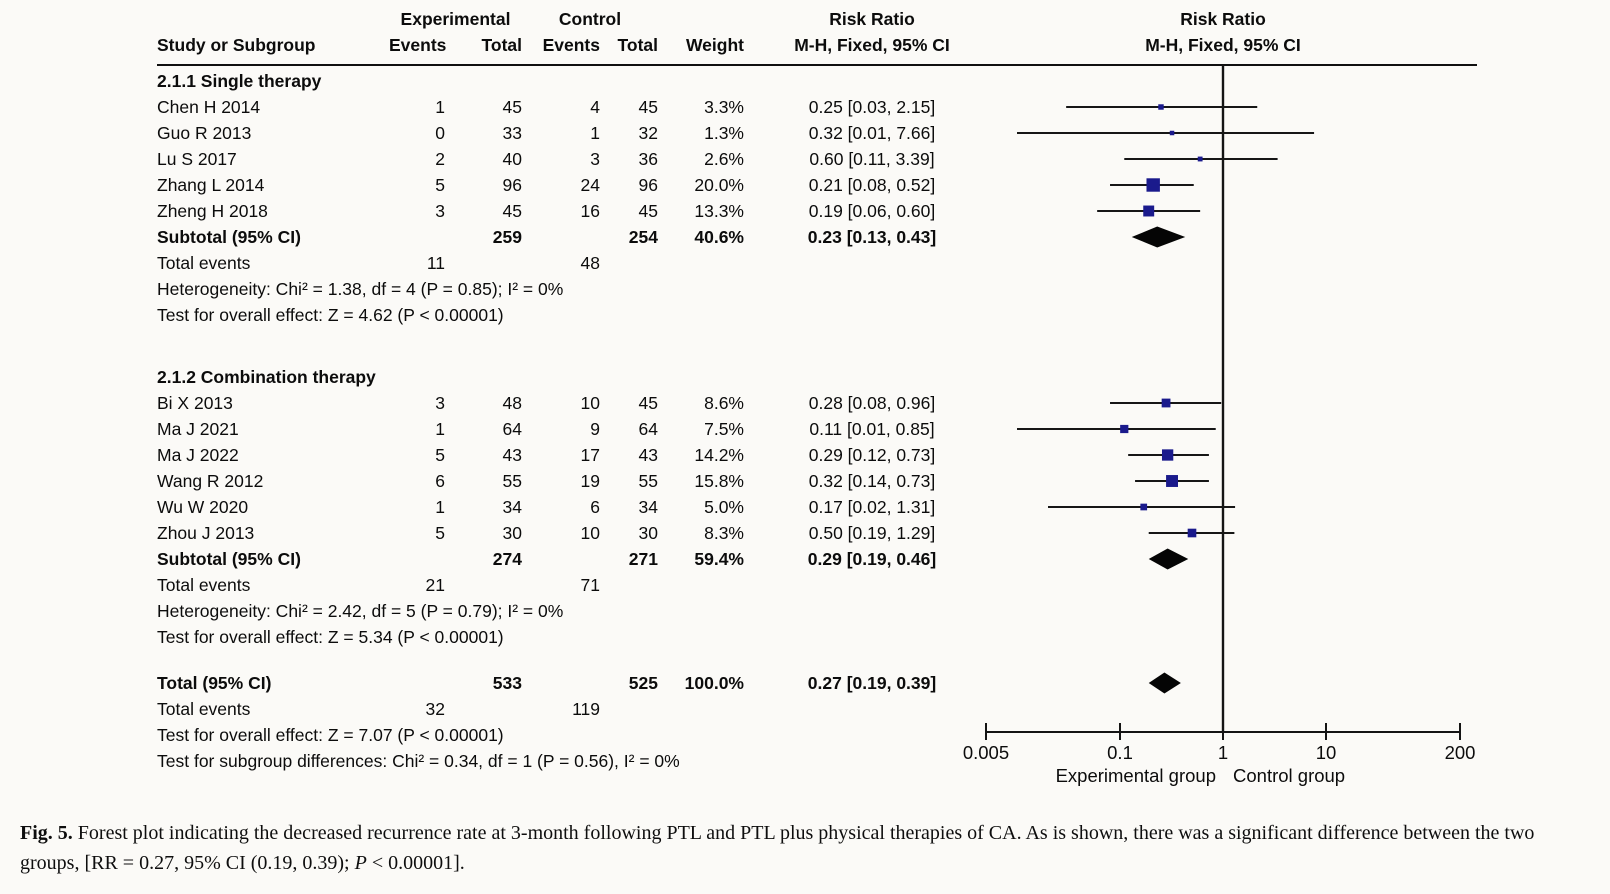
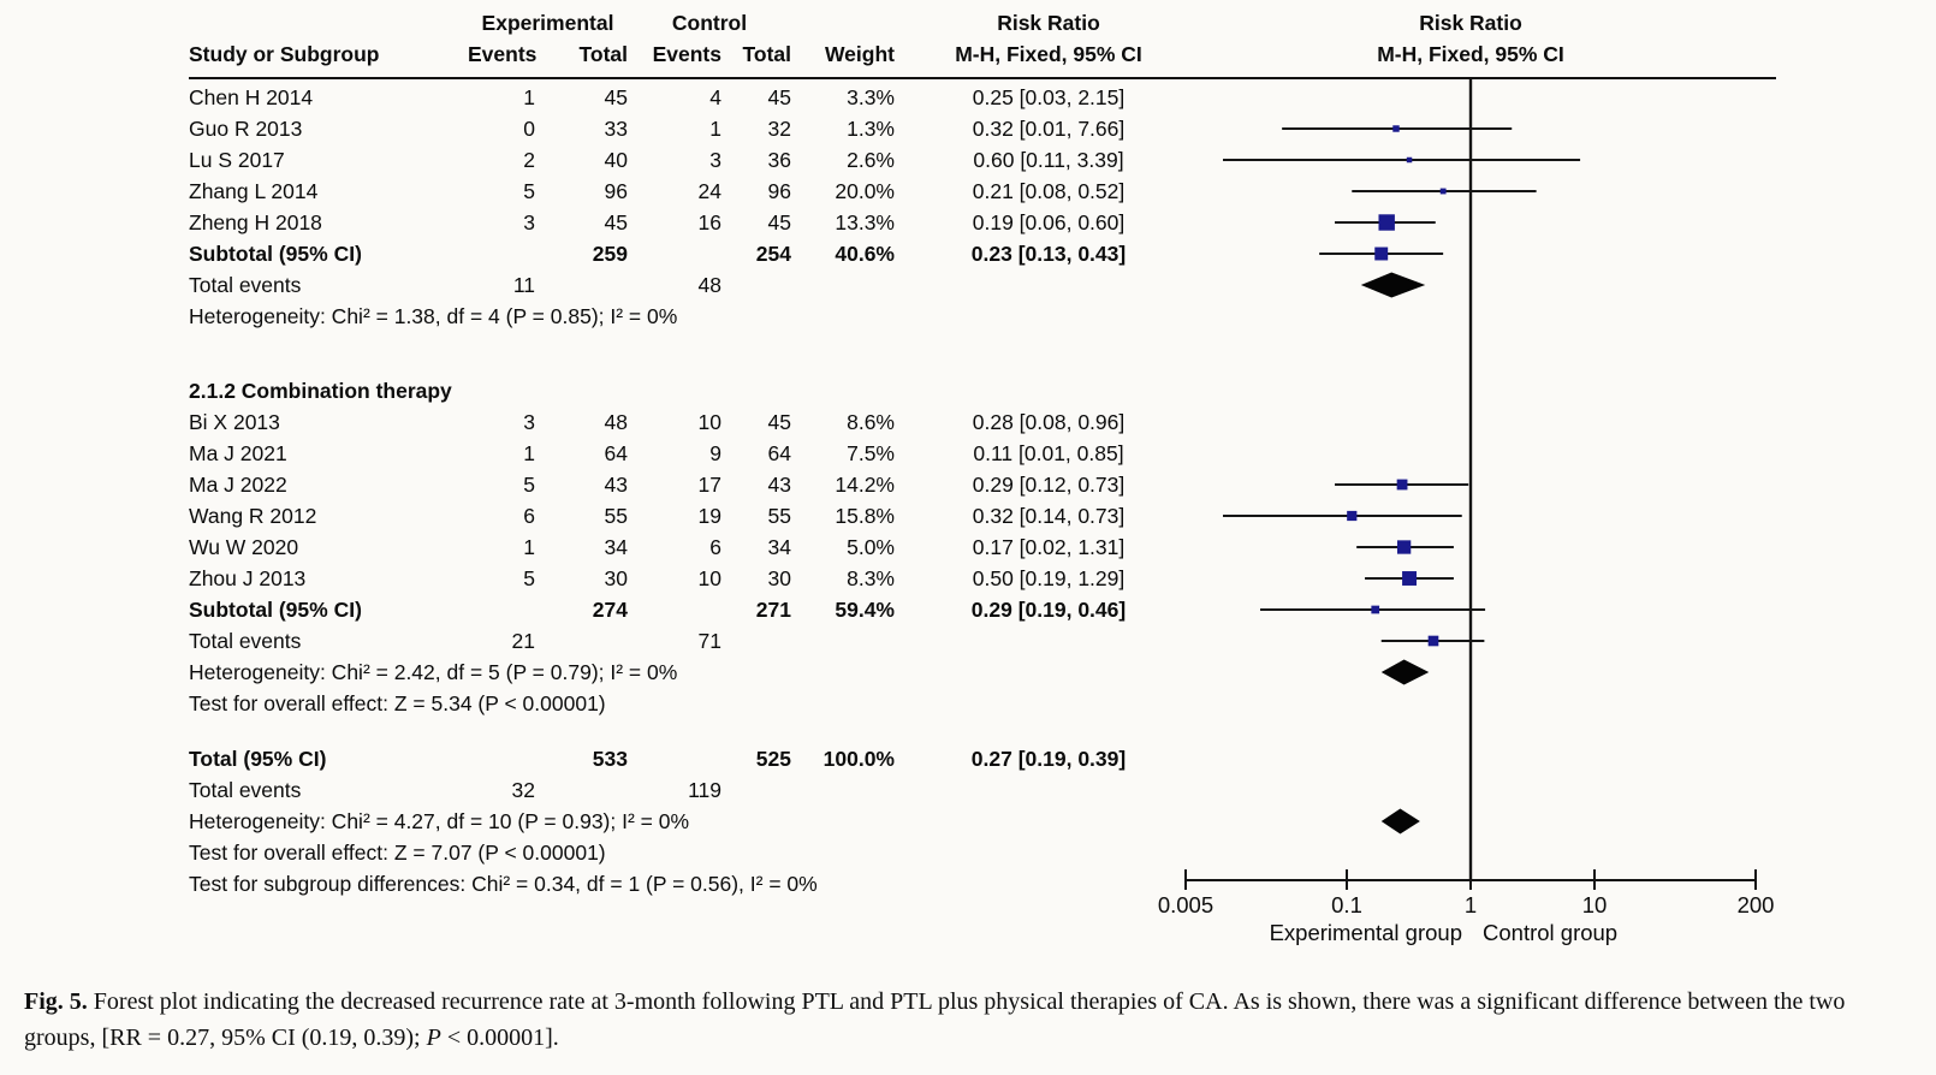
  Experimental
  Control
  Risk Ratio
  Study or Subgroup
  Events
  Total
  Events
  Total
  Weight
  M-H, Fixed, 95% CI
  Risk Ratio
  M-H, Fixed, 95% CI
- 2.1.1 Single therapy
  Chen H 2014
  1
  45
  4
  45
  3.3%
  0.25 [0.03, 2.15]
  Guo R 2013
  0
  33
  1
  32
  1.3%
  0.32 [0.01, 7.66]
  Lu S 2017
  2
  40
  3
  36
  2.6%
  0.60 [0.11, 3.39]
  Zhang L 2014
  5
  96
  24
  96
  20.0%
  0.21 [0.08, 0.52]
  Zheng H 2018
  3
  45
  16
  45
  13.3%
  0.19 [0.06, 0.60]
  Subtotal (95% CI)
  259
  254
  40.6%
  0.23 [0.13, 0.43]
  Total events
  11
  48
  Heterogeneity: Chi² = 1.38, df = 4 (P = 0.85); I² = 0%
- Test for overall effect: Z = 4.62 (P < 0.00001)
  2.1.2 Combination therapy
  Bi X 2013
  3
  48
  10
  45
  8.6%
  0.28 [0.08, 0.96]
  Ma J 2021
  1
  64
  9
  64
  7.5%
  0.11 [0.01, 0.85]
  Ma J 2022
  5
  43
  17
  43
  14.2%
  0.29 [0.12, 0.73]
  Wang R 2012
  6
  55
  19
  55
  15.8%
  0.32 [0.14, 0.73]
  Wu W 2020
  1
  34
  6
  34
  5.0%
  0.17 [0.02, 1.31]
  Zhou J 2013
  5
  30
  10
  30
  8.3%
  0.50 [0.19, 1.29]
  Subtotal (95% CI)
  274
  271
  59.4%
  0.29 [0.19, 0.46]
  Total events
  21
  71
  Heterogeneity: Chi² = 2.42, df = 5 (P = 0.79); I² = 0%
  Test for overall effect: Z = 5.34 (P < 0.00001)
  Total (95% CI)
  533
  525
  100.0%
  0.27 [0.19, 0.39]
  Total events
  32
  119
+ Heterogeneity: Chi² = 4.27, df = 10 (P = 0.93); I² = 0%
  Test for overall effect: Z = 7.07 (P < 0.00001)
  Test for subgroup differences: Chi² = 0.34, df = 1 (P = 0.56), I² = 0%
  0.005
  0.1
  1
  10
  200
  Experimental group
  Control group
  Fig. 5. Forest plot indicating the decreased recurrence rate at 3-month following PTL and PTL plus physical therapies of CA. As is shown, there was a significant difference between the two groups, [RR = 0.27, 95% CI (0.19, 0.39); P < 0.00001].
